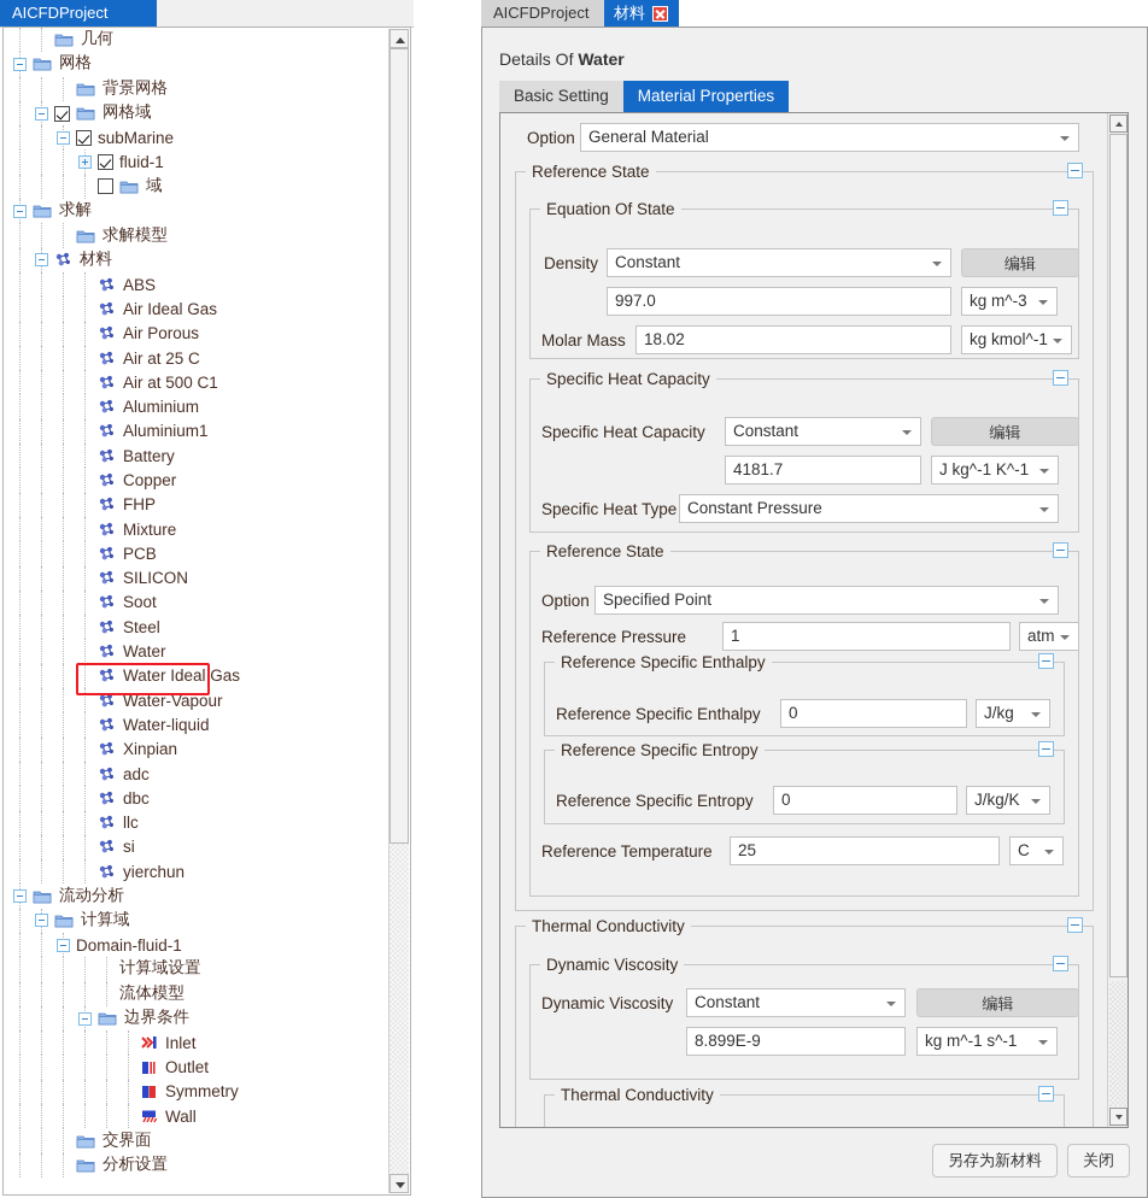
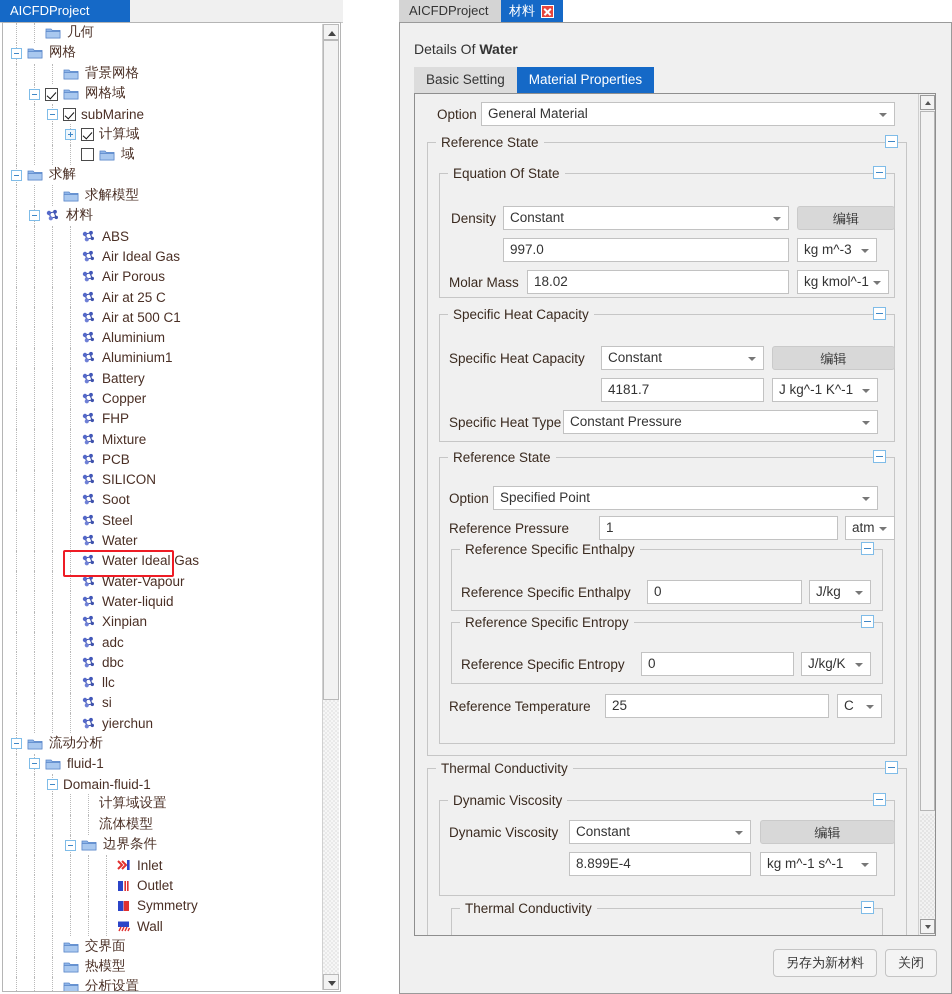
  AICFDProject
  几何
  网格
  背景网格
  网格域
  subMarine
- fluid-1
+ 计算域
  域
  求解
  求解模型
  材料
  ABS
  Air Ideal Gas
  Air Porous
  Air at 25 C
  Air at 500 C1
  Aluminium
  Aluminium1
  Battery
  Copper
  FHP
  Mixture
  PCB
  SILICON
  Soot
  Steel
  Water
  Water Ideal Gas
  Water-Vapour
  Water-liquid
  Xinpian
  adc
  dbc
  llc
  si
  yierchun
  流动分析
- 计算域
+ fluid-1
  Domain-fluid-1
  计算域设置
  流体模型
  边界条件
  Inlet
  Outlet
  Symmetry
  Wall
  交界面
+ 热模型
  分析设置
  AICFDProject
  材料
  Details Of Water
  Basic Setting
  Material Properties
  Option
  General Material
  Reference State
  Equation Of State
  Density
  Constant
  编辑
  997.0
  kg m^-3
  Molar Mass
  18.02
  kg kmol^-1
  Specific Heat Capacity
  Specific Heat Capacity
  Constant
  编辑
  4181.7
  J kg^-1 K^-1
  Specific Heat Type
  Constant Pressure
  Reference State
  Option
  Specified Point
  Reference Pressure
  1
  atm
  Reference Specific Enthalpy
  Reference Specific Enthalpy
  0
  J/kg
  Reference Specific Entropy
  Reference Specific Entropy
  0
  J/kg/K
  Reference Temperature
  25
  C
  Thermal Conductivity
  Dynamic Viscosity
  Dynamic Viscosity
  Constant
  编辑
- 8.899E-9
+ 8.899E-4
  kg m^-1 s^-1
  Thermal Conductivity
  另存为新材料
  关闭
